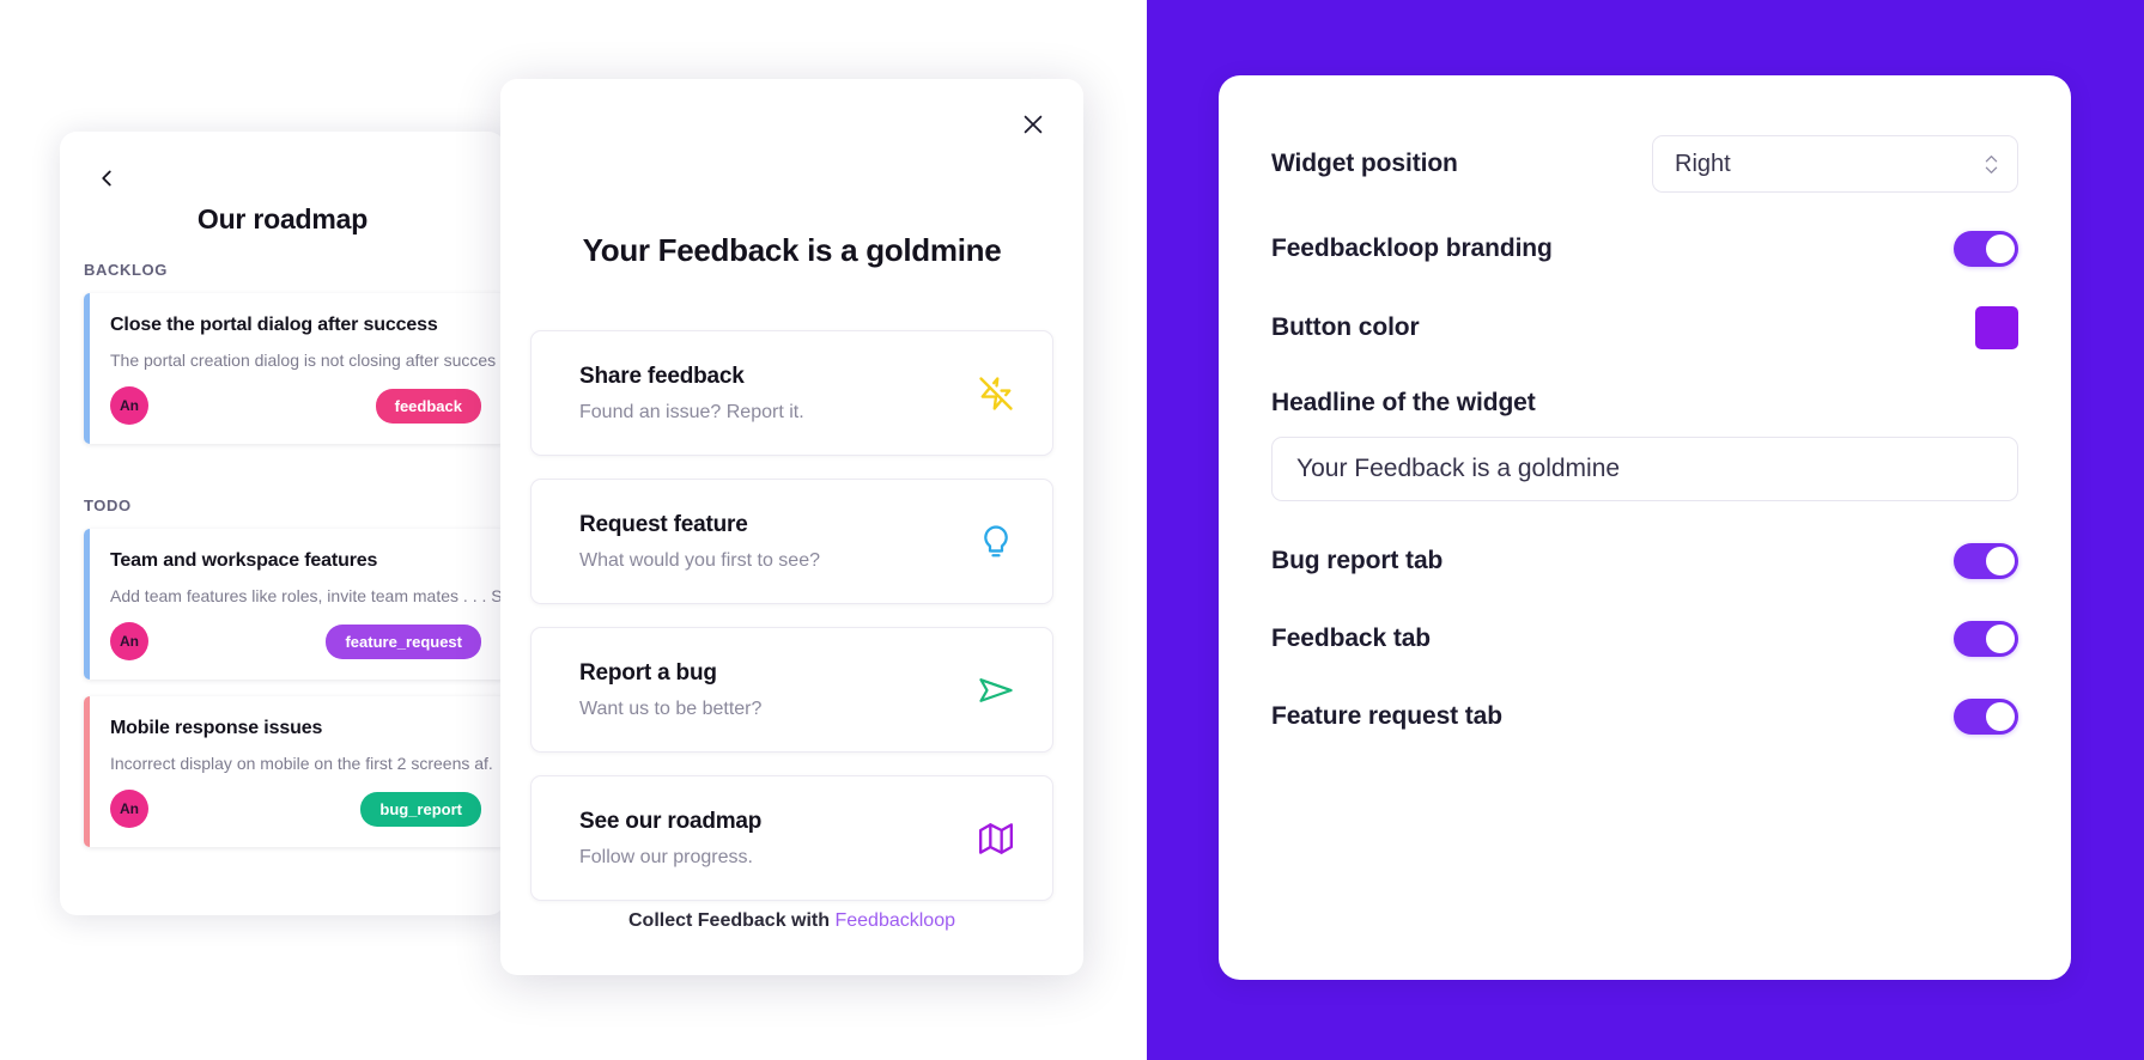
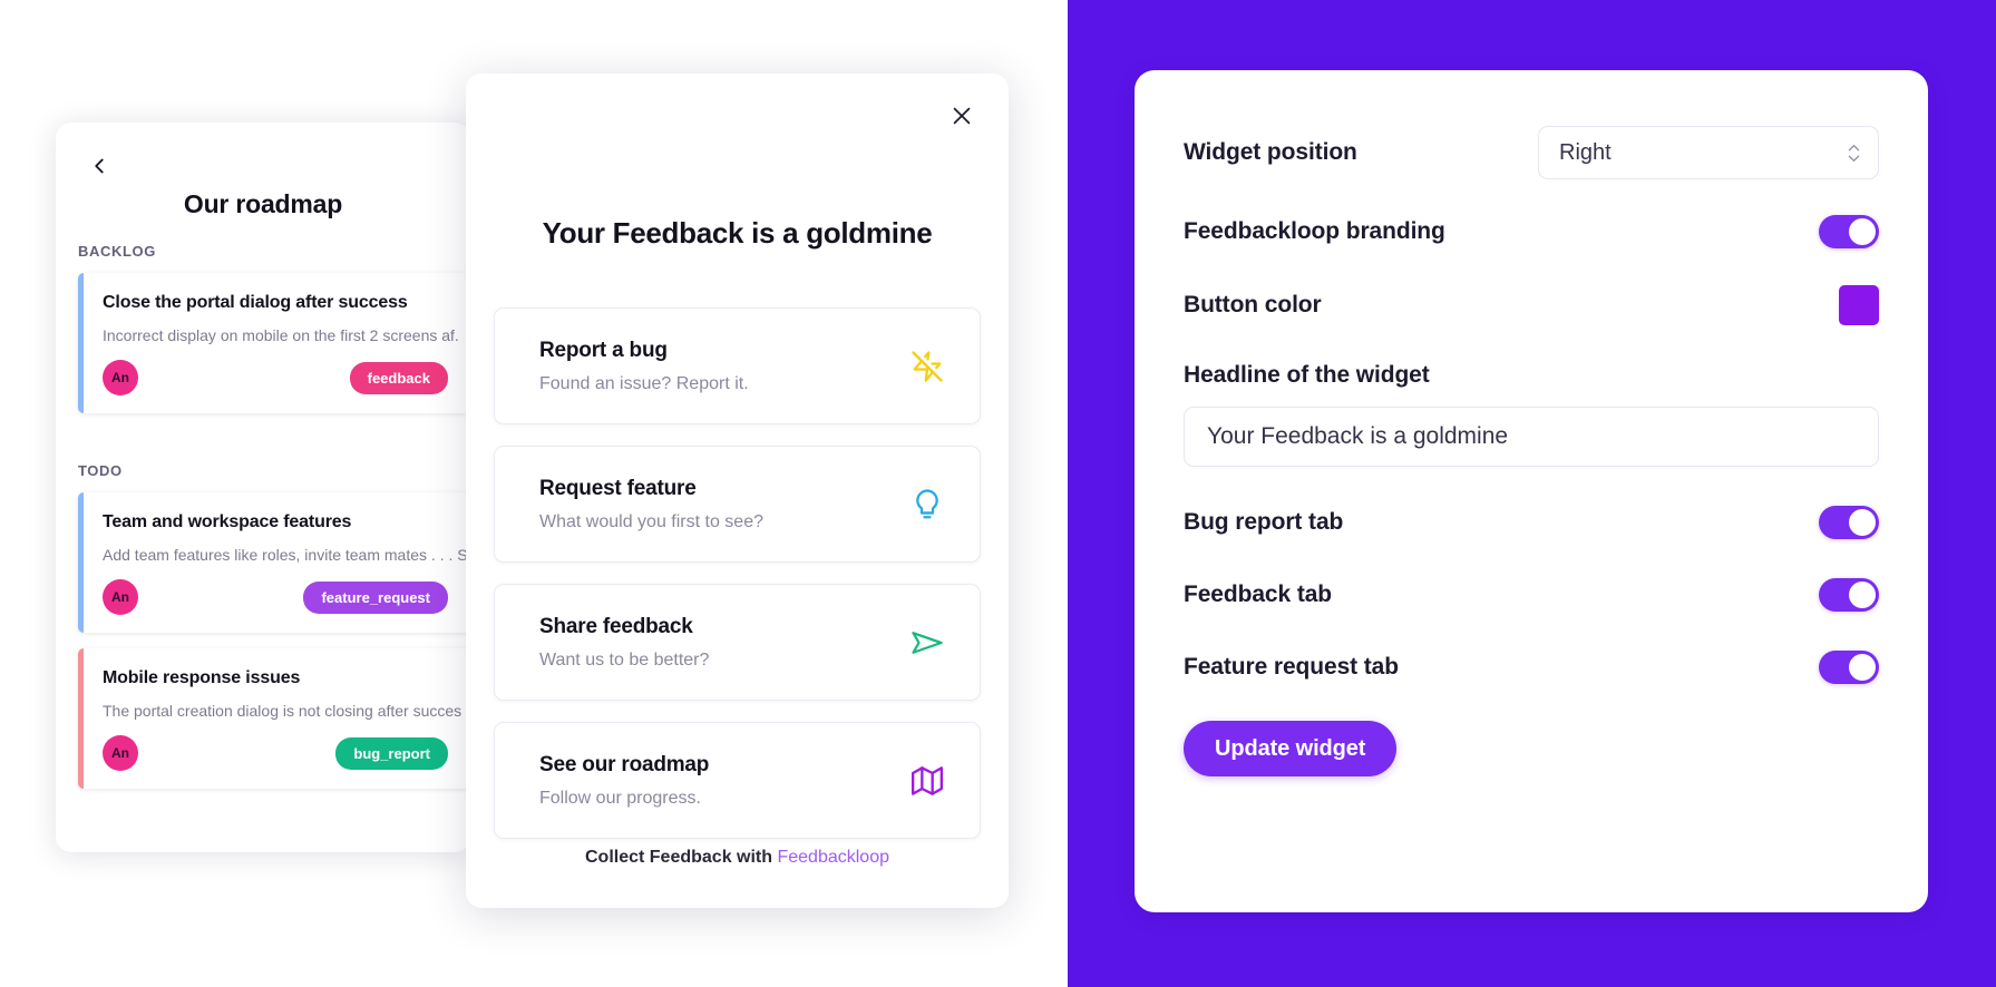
  Our roadmap
  BACKLOG
  Close the portal dialog after success
- The portal creation dialog is not closing after succes
+ Incorrect display on mobile on the first 2 screens af.
  An
  feedback
  TODO
  Team and workspace features
  Add team features like roles, invite team mates . . . S
  An
  feature_request
  Mobile response issues
- Incorrect display on mobile on the first 2 screens af.
+ The portal creation dialog is not closing after succes
  An
  bug_report
  Your Feedback is a goldmine
- Share feedback
+ Report a bug
  Found an issue? Report it.
  Request feature
  What would you first to see?
- Report a bug
+ Share feedback
  Want us to be better?
  See our roadmap
  Follow our progress.
  Collect Feedback with Feedbackloop
  Widget position
  Right
  Feedbackloop branding
  Button color
  Headline of the widget
  Your Feedback is a goldmine
  Bug report tab
  Feedback tab
  Feature request tab
+ Update widget
